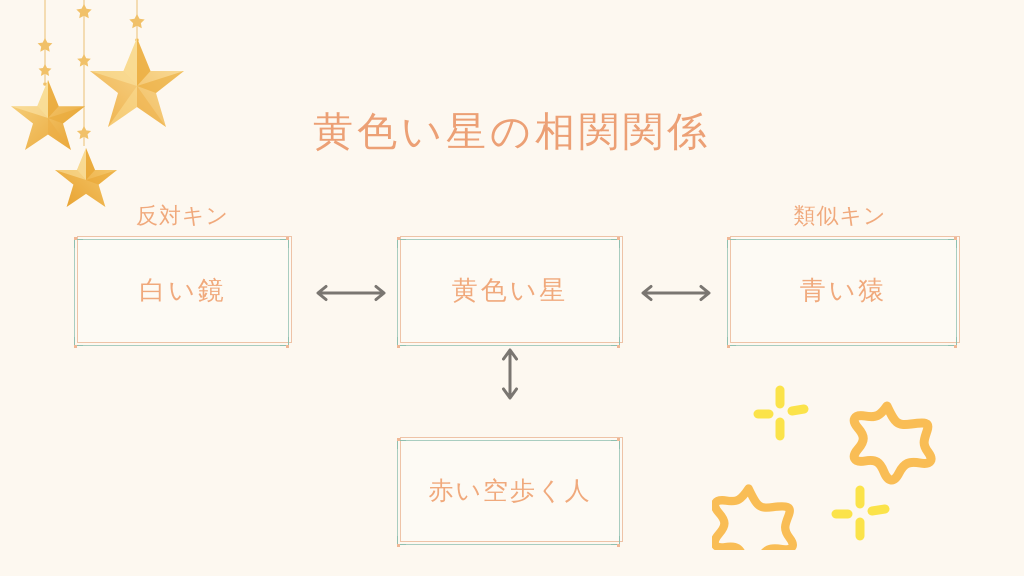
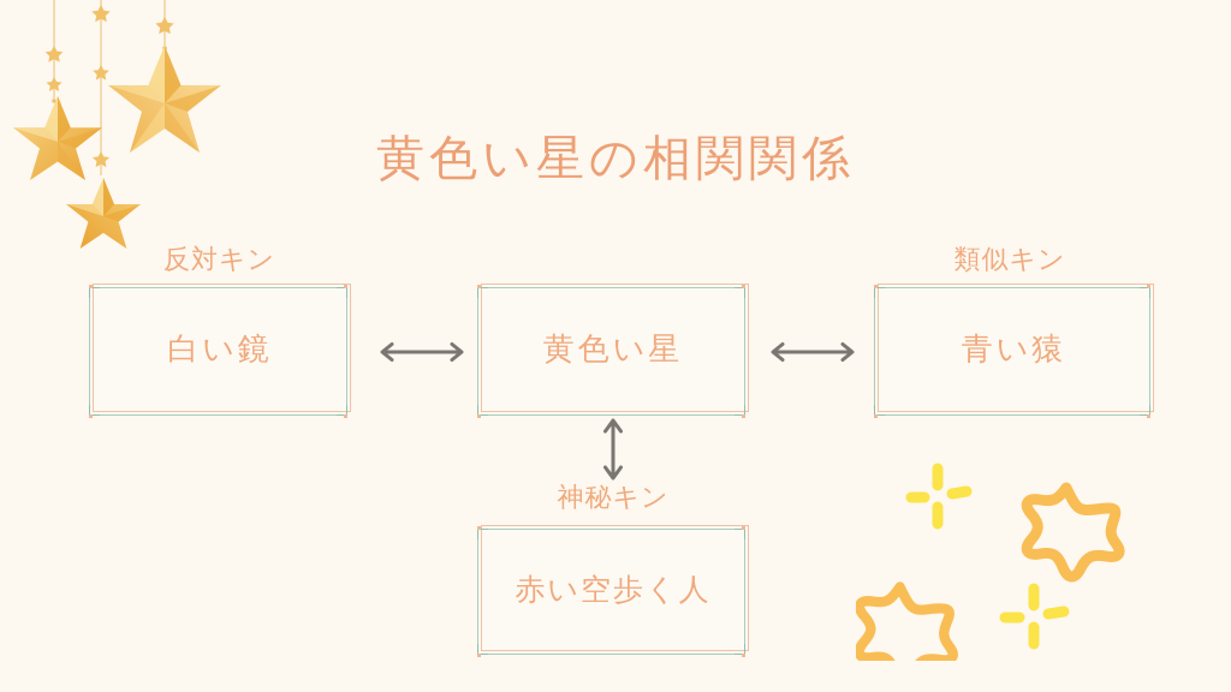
  黄色い星の相関関係
  反対キン
  白い鏡
  黄色い星
  類似キン
  青い猿
+ 神秘キン
  赤い空歩く人
